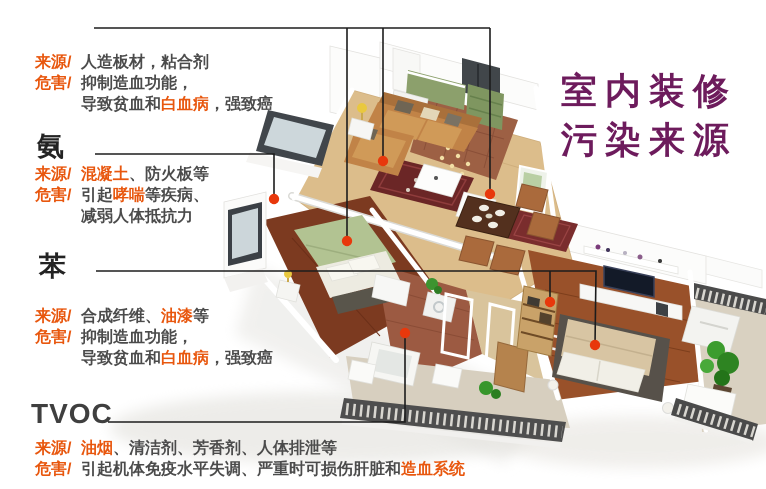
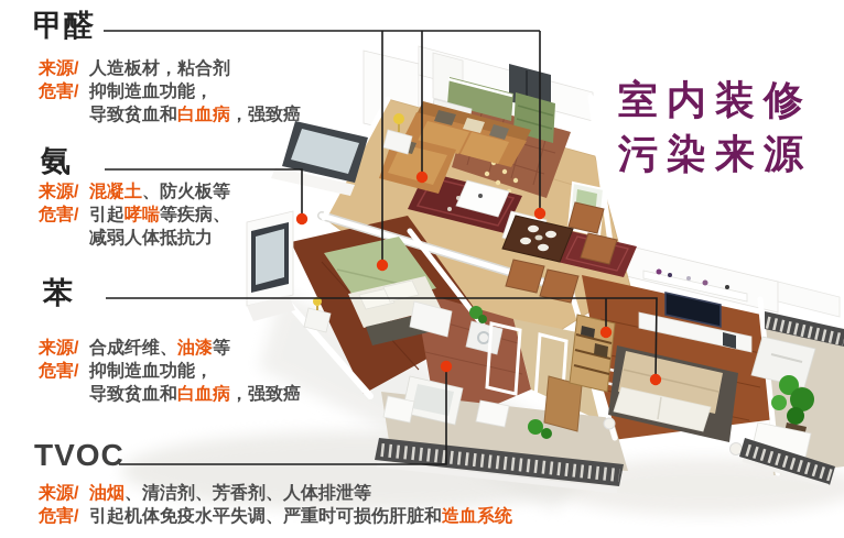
+ 甲醛
  来源/
  人造板材，粘合剂
  危害/
  抑制造血功能，
  导致贫血和白血病，强致癌
  氨
  来源/
  混凝土、防火板等
  危害/
  引起哮喘等疾病、
  减弱人体抵抗力
  苯
  来源/
  合成纤维、油漆等
  危害/
  抑制造血功能，
  导致贫血和白血病，强致癌
  TVOC
  来源/
  油烟、清洁剂、芳香剂、人体排泄等
  危害/
  引起机体免疫水平失调、严重时可损伤肝脏和造血系统
  室内装修
  污染来源
